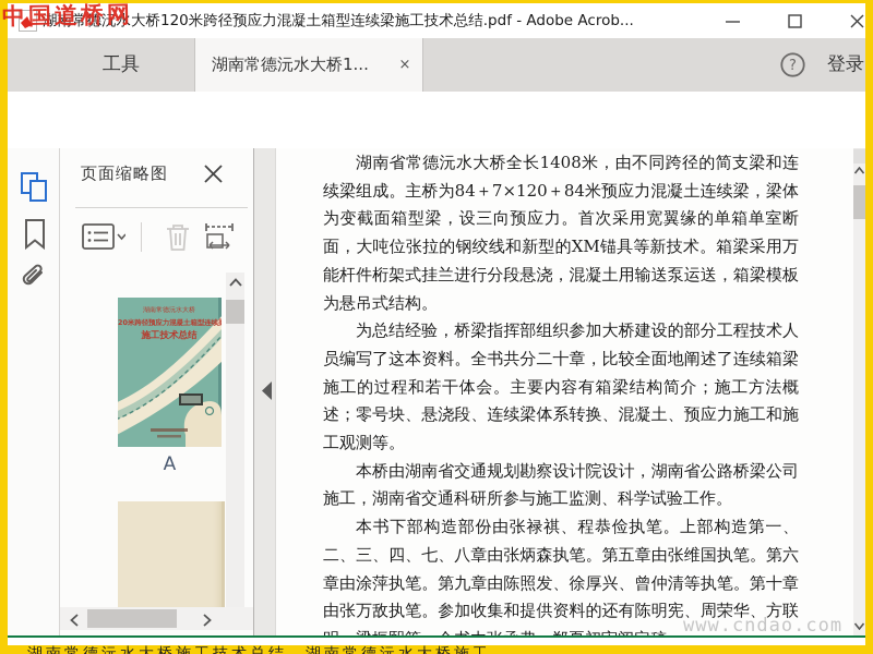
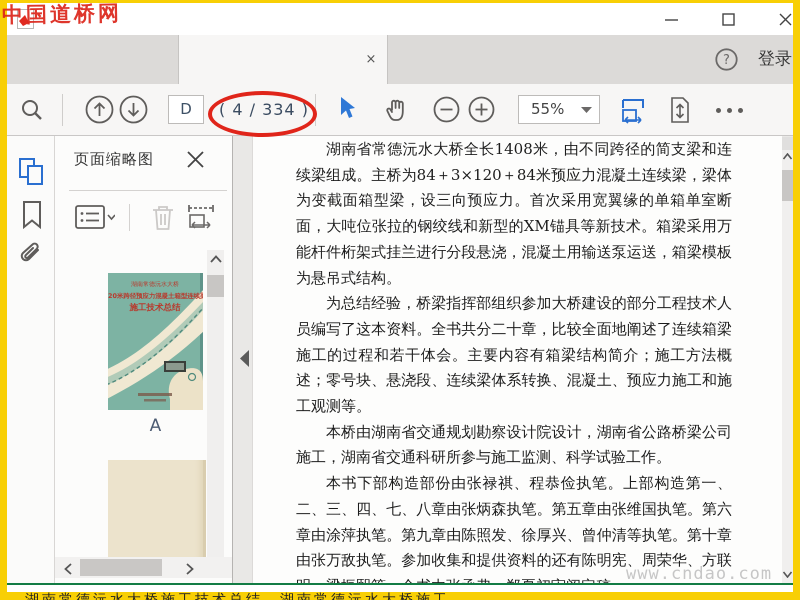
- 湖南常德沅水大桥120米跨径预应力混凝土箱型连续梁施工技术总结.pdf - Adobe Acrob...
- 工具
- 湖南常德沅水大桥1...
  ×
  ?
  登录
+ D
+ ( 4 / 334 )
+ 55%
  页面缩略图
  20米跨径预应力混凝土箱型连续
  施工技术总结
  A
- 湖南省常德沅水大桥全长1408米，由不同跨径的简支梁和连续梁组成。主桥为84＋7×120＋84米预应力混凝土连续梁，梁体为变截面箱型梁，设三向预应力。首次采用宽翼缘的单箱单室断面，大吨位张拉的钢绞线和新型的XM锚具等新技术。箱梁采用万能杆件桁架式挂兰进行分段悬浇，混凝土用输送泵运送，箱梁模板为悬吊式结构。
+ 湖南省常德沅水大桥全长1408米，由不同跨径的简支梁和连续梁组成。主桥为84＋3×120＋84米预应力混凝土连续梁，梁体为变截面箱型梁，设三向预应力。首次采用宽翼缘的单箱单室断面，大吨位张拉的钢绞线和新型的XM锚具等新技术。箱梁采用万能杆件桁架式挂兰进行分段悬浇，混凝土用输送泵运送，箱梁模板为悬吊式结构。
  为总结经验，桥梁指挥部组织参加大桥建设的部分工程技术人员编写了这本资料。全书共分二十章，比较全面地阐述了连续箱梁施工的过程和若干体会。主要内容有箱梁结构简介；施工方法概述；零号块、悬浇段、连续梁体系转换、混凝土、预应力施工和施工观测等。
  本桥由湖南省交通规划勘察设计院设计，湖南省公路桥梁公司施工，湖南省交通科研所参与施工监测、科学试验工作。
  本书下部构造部份由张禄祺、程恭俭执笔。上部构造第一、二、三、四、七、八章由张炳森执笔。第五章由张维国执笔。第六章由涂萍执笔。第九章由陈照发、徐厚兴、曾仲清等执笔。第十章由张万敌执笔。参加收集和提供资料的还有陈明宪、周荣华、方联
  www.cndao.com
  中国道桥网
